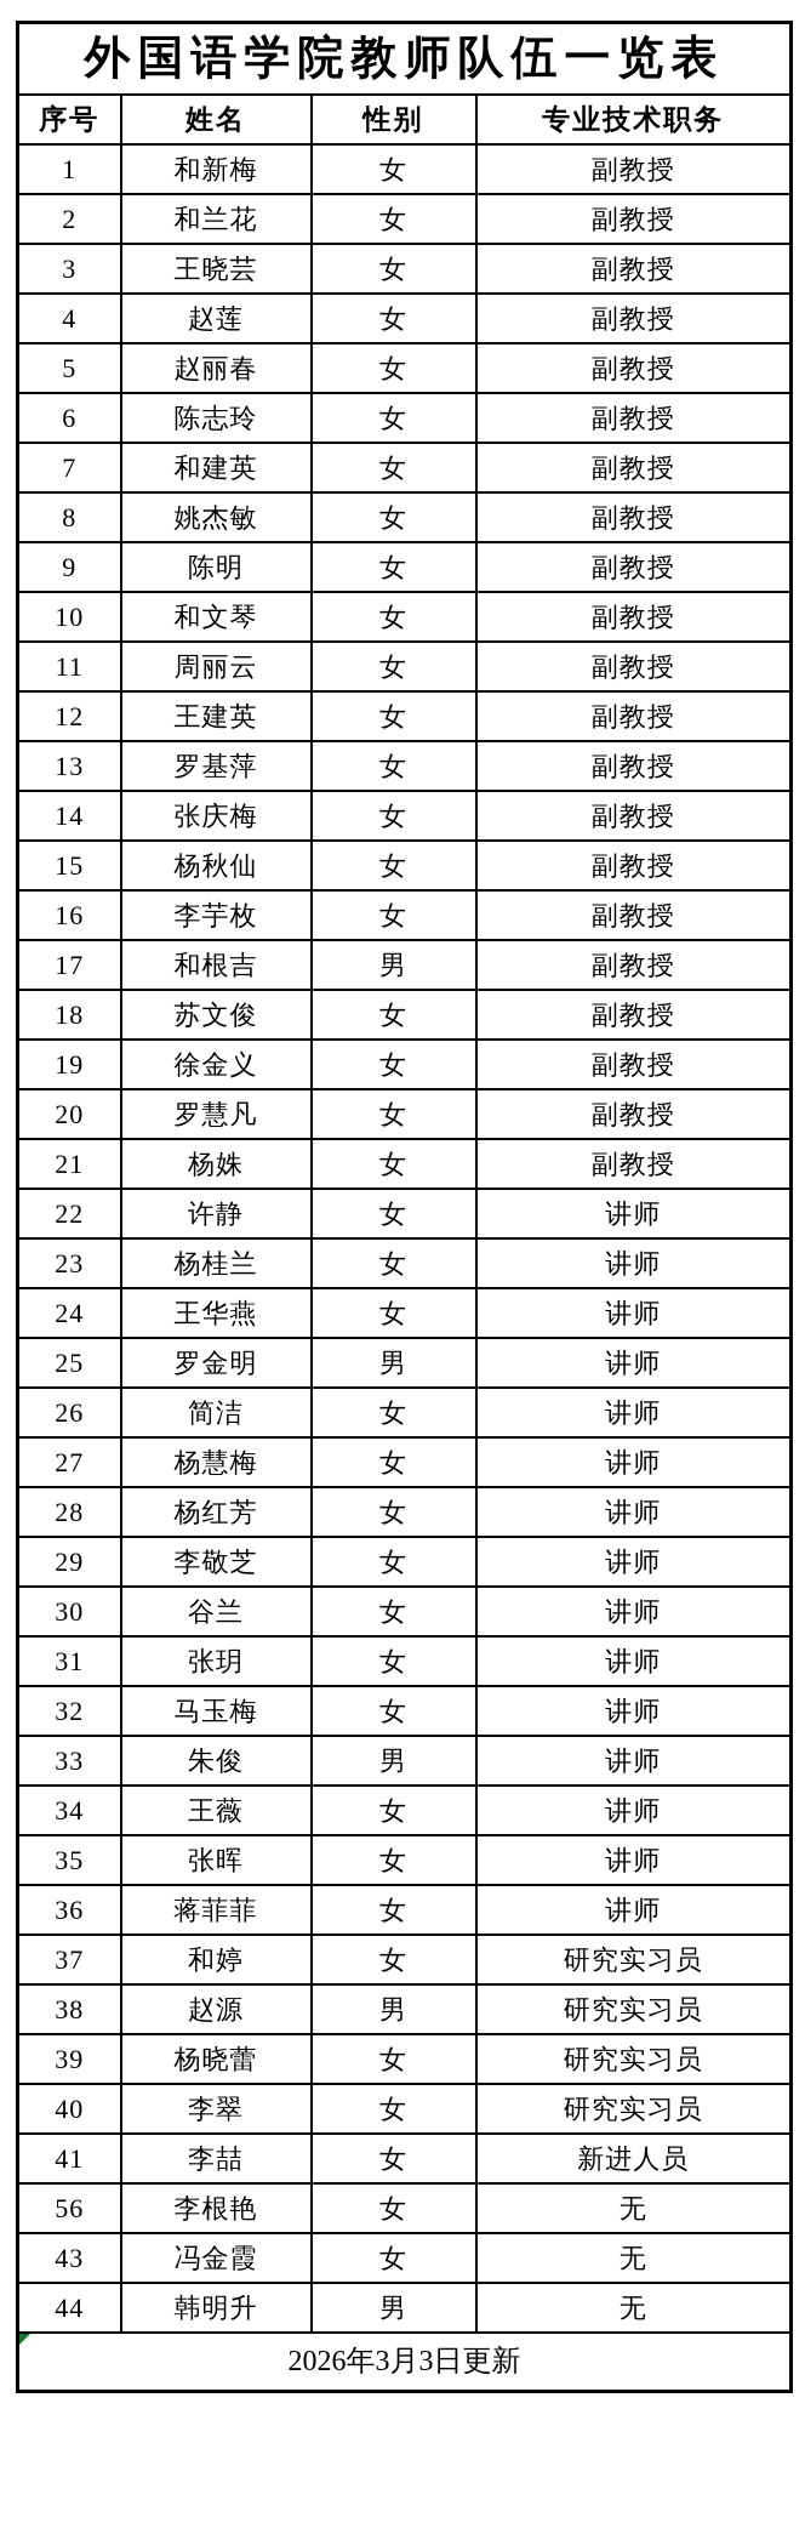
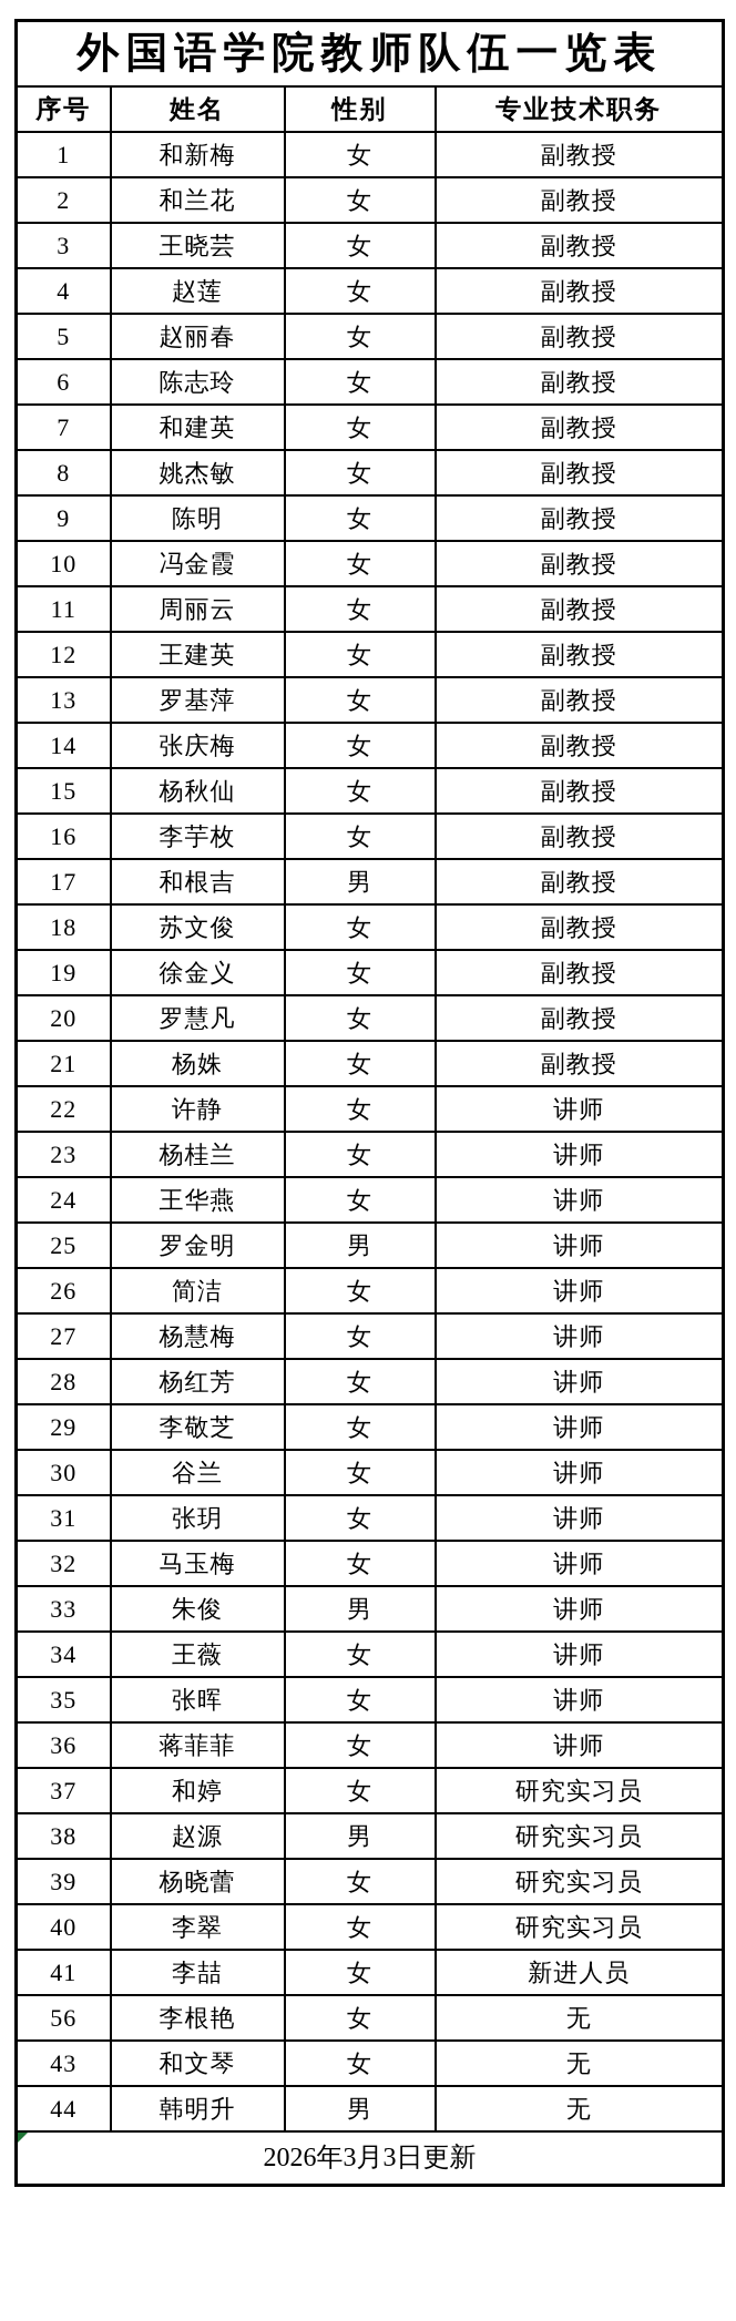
  外国语学院教师队伍一览表
  序号	姓名	性别	专业技术职务
  1	和新梅	女	副教授
  2	和兰花	女	副教授
  3	王晓芸	女	副教授
  4	赵莲	女	副教授
  5	赵丽春	女	副教授
  6	陈志玲	女	副教授
  7	和建英	女	副教授
  8	姚杰敏	女	副教授
  9	陈明	女	副教授
- 10	和文琴	女	副教授
+ 10	冯金霞	女	副教授
  11	周丽云	女	副教授
  12	王建英	女	副教授
  13	罗基萍	女	副教授
  14	张庆梅	女	副教授
  15	杨秋仙	女	副教授
  16	李芋枚	女	副教授
  17	和根吉	男	副教授
  18	苏文俊	女	副教授
  19	徐金义	女	副教授
  20	罗慧凡	女	副教授
  21	杨姝	女	副教授
  22	许静	女	讲师
  23	杨桂兰	女	讲师
  24	王华燕	女	讲师
  25	罗金明	男	讲师
  26	简洁	女	讲师
  27	杨慧梅	女	讲师
  28	杨红芳	女	讲师
  29	李敬芝	女	讲师
  30	谷兰	女	讲师
  31	张玥	女	讲师
  32	马玉梅	女	讲师
  33	朱俊	男	讲师
  34	王薇	女	讲师
  35	张晖	女	讲师
  36	蒋菲菲	女	讲师
  37	和婷	女	研究实习员
  38	赵源	男	研究实习员
  39	杨晓蕾	女	研究实习员
  40	李翠	女	研究实习员
  41	李喆	女	新进人员
  56	李根艳	女	无
- 43	冯金霞	女	无
+ 43	和文琴	女	无
  44	韩明升	男	无
  2026年3月3日更新
